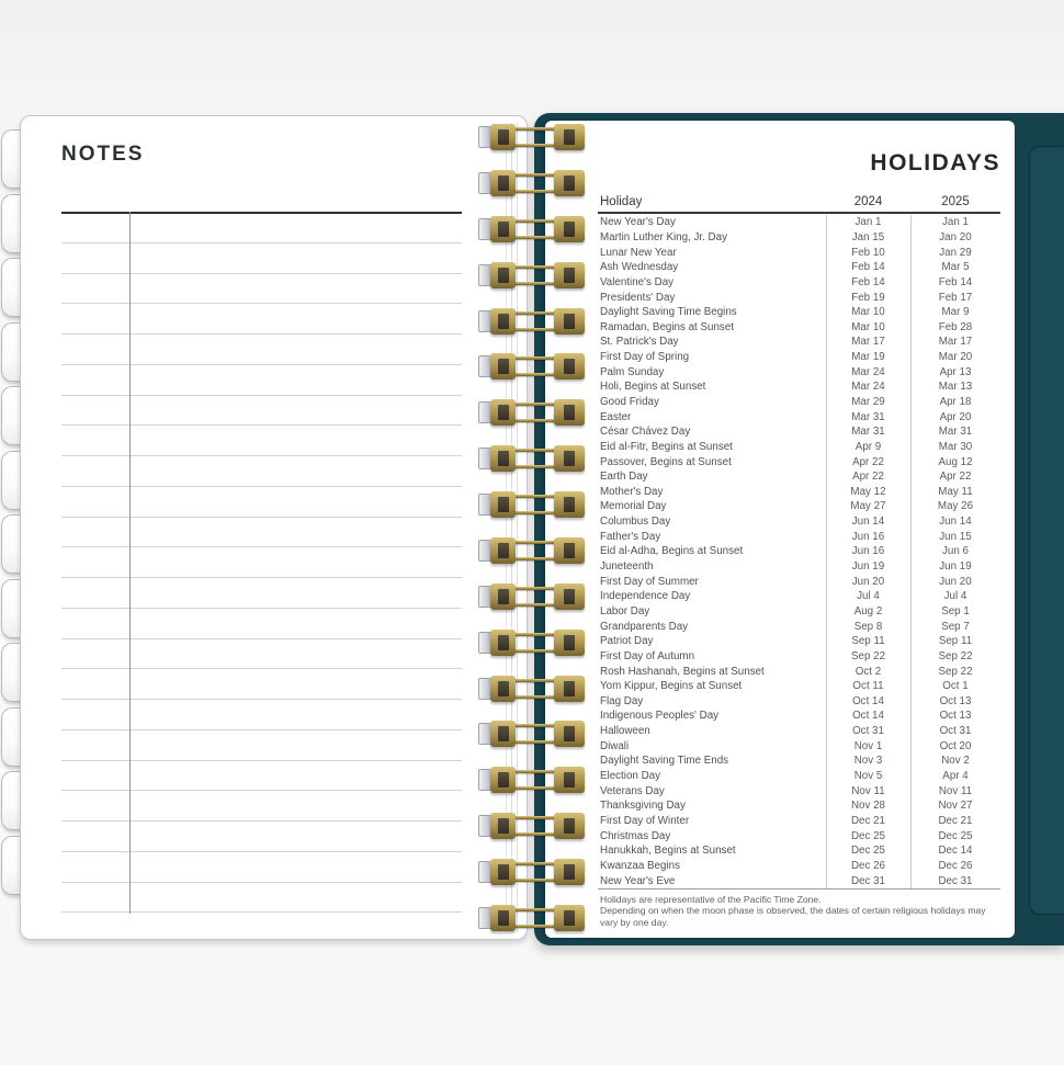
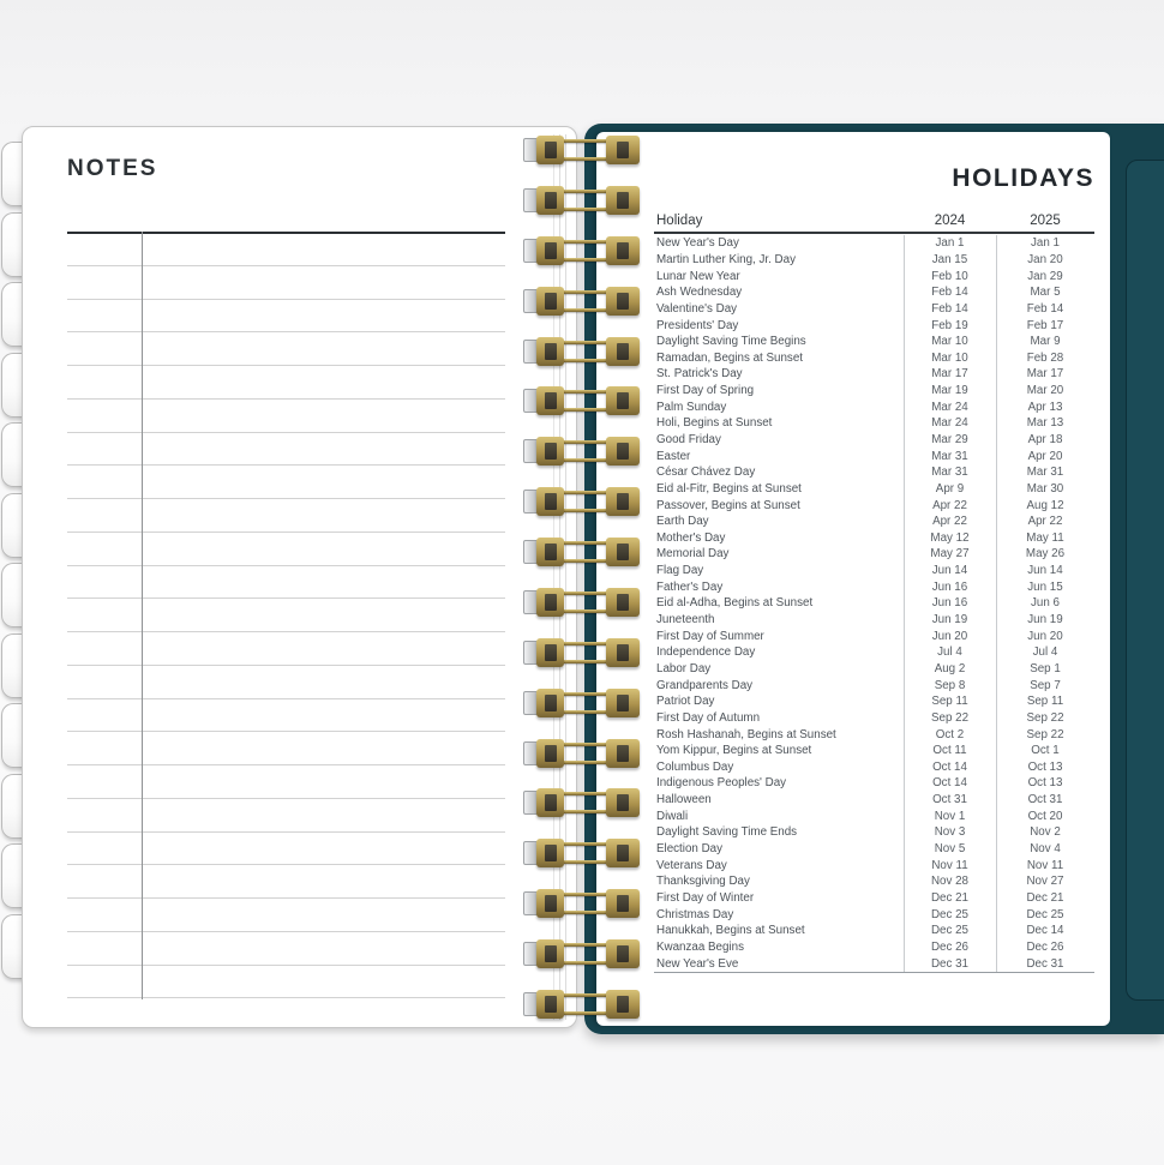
  HOLIDAYS
  Holiday
  2024
  2025
  New Year's Day
  Jan 1
  Jan 1
  Martin Luther King, Jr. Day
  Jan 15
  Jan 20
  Lunar New Year
  Feb 10
  Jan 29
  Ash Wednesday
  Feb 14
  Mar 5
  Valentine's Day
  Feb 14
  Feb 14
  Presidents' Day
  Feb 19
  Feb 17
  Daylight Saving Time Begins
  Mar 10
  Mar 9
  Ramadan, Begins at Sunset
  Mar 10
  Feb 28
  St. Patrick's Day
  Mar 17
  Mar 17
  First Day of Spring
  Mar 19
  Mar 20
  Palm Sunday
  Mar 24
  Apr 13
  Holi, Begins at Sunset
  Mar 24
  Mar 13
  Good Friday
  Mar 29
  Apr 18
  Easter
  Mar 31
  Apr 20
  César Chávez Day
  Mar 31
  Mar 31
  Eid al-Fitr, Begins at Sunset
  Apr 9
  Mar 30
  Passover, Begins at Sunset
  Apr 22
  Aug 12
  Earth Day
  Apr 22
  Apr 22
  Mother's Day
  May 12
  May 11
  Memorial Day
  May 27
  May 26
- Columbus Day
+ Flag Day
  Jun 14
  Jun 14
  Father's Day
  Jun 16
  Jun 15
  Eid al-Adha, Begins at Sunset
  Jun 16
  Jun 6
  Juneteenth
  Jun 19
  Jun 19
  First Day of Summer
  Jun 20
  Jun 20
  Independence Day
  Jul 4
  Jul 4
  Labor Day
  Aug 2
  Sep 1
  Grandparents Day
  Sep 8
  Sep 7
  Patriot Day
  Sep 11
  Sep 11
  First Day of Autumn
  Sep 22
  Sep 22
  Rosh Hashanah, Begins at Sunset
  Oct 2
  Sep 22
  Yom Kippur, Begins at Sunset
  Oct 11
  Oct 1
- Flag Day
+ Columbus Day
  Oct 14
  Oct 13
  Indigenous Peoples' Day
  Oct 14
  Oct 13
  Halloween
  Oct 31
  Oct 31
  Diwali
  Nov 1
  Oct 20
  Daylight Saving Time Ends
  Nov 3
  Nov 2
  Election Day
  Nov 5
- Apr 4
+ Nov 4
  Veterans Day
  Nov 11
  Nov 11
  Thanksgiving Day
  Nov 28
  Nov 27
  First Day of Winter
  Dec 21
  Dec 21
  Christmas Day
  Dec 25
  Dec 25
  Hanukkah, Begins at Sunset
  Dec 25
  Dec 14
  Kwanzaa Begins
  Dec 26
  Dec 26
  New Year's Eve
  Dec 31
  Dec 31
- Holidays are representative of the Pacific Time Zone.
- Depending on when the moon phase is observed, the dates of certain religious holidays may
- vary by one day.
  NOTES
